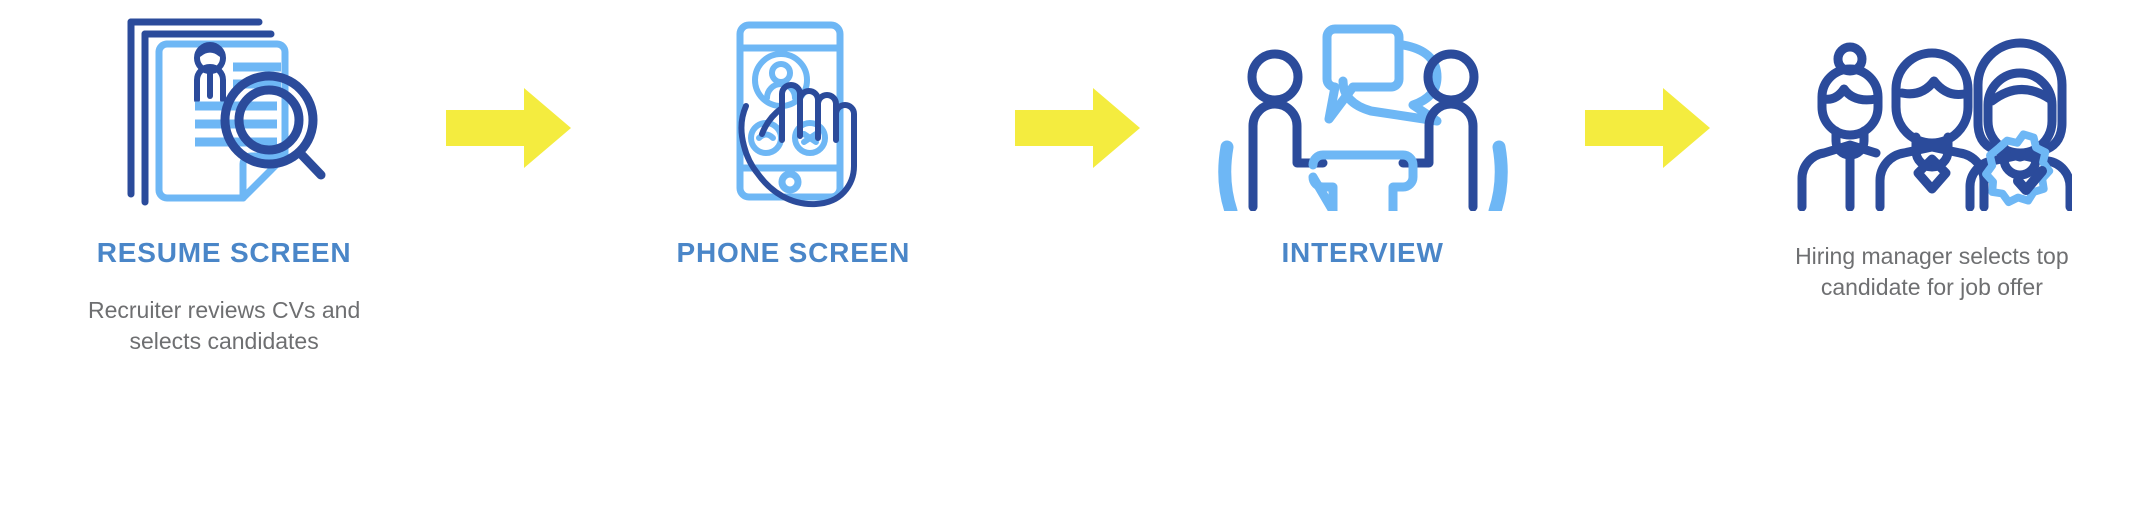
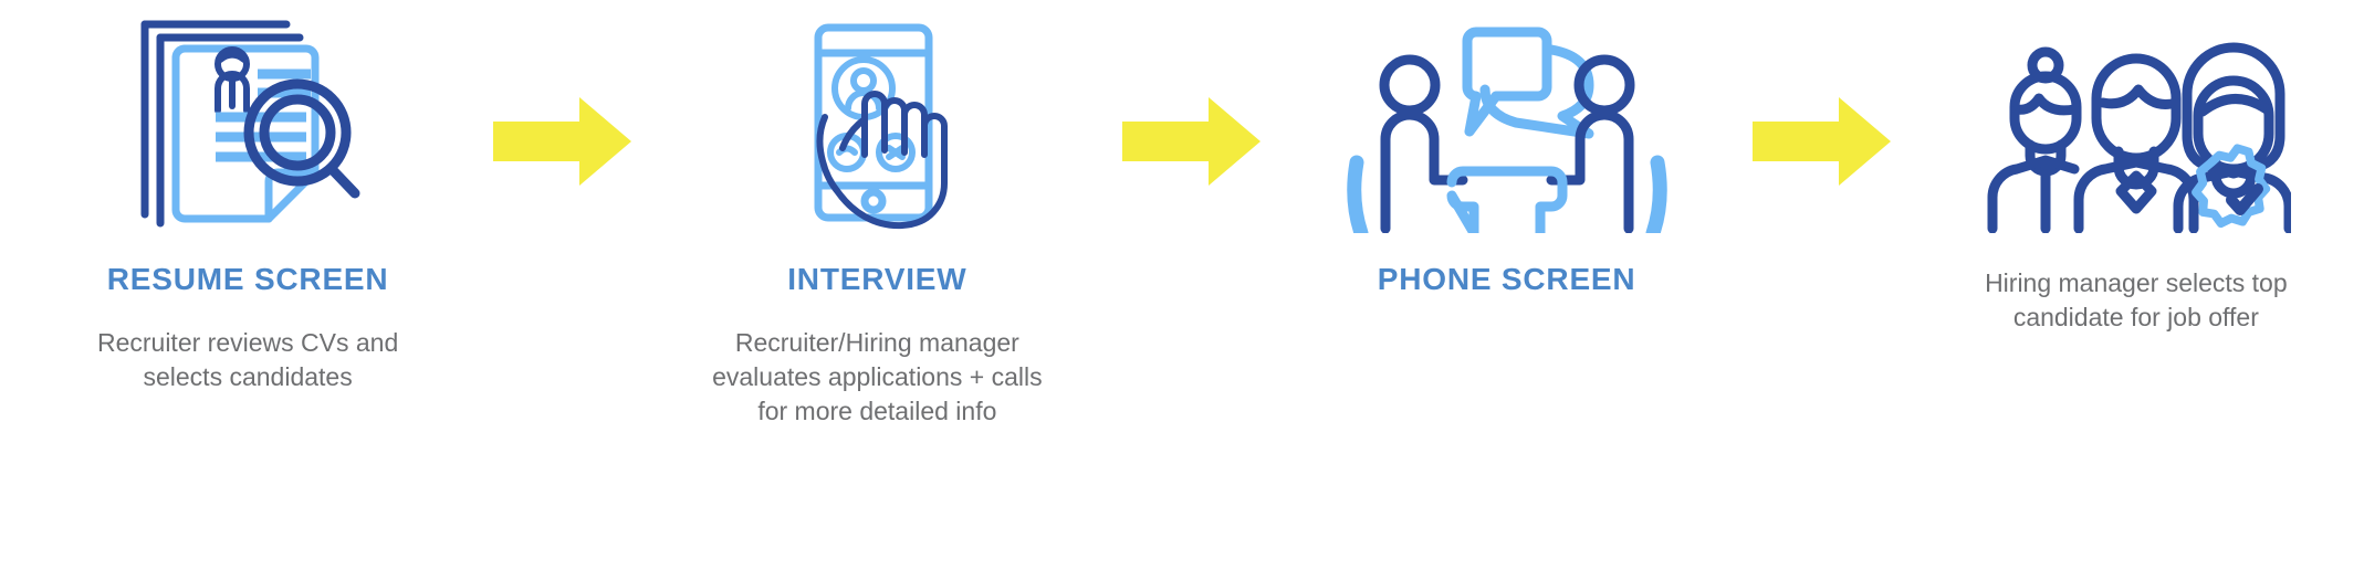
  RESUME SCREEN
  Recruiter reviews CVs and
  selects candidates
- PHONE SCREEN
+ INTERVIEW
+ Recruiter/Hiring manager
+ evaluates applications + calls
+ for more detailed info
- INTERVIEW
+ PHONE SCREEN
  Hiring manager selects top
  candidate for job offer
